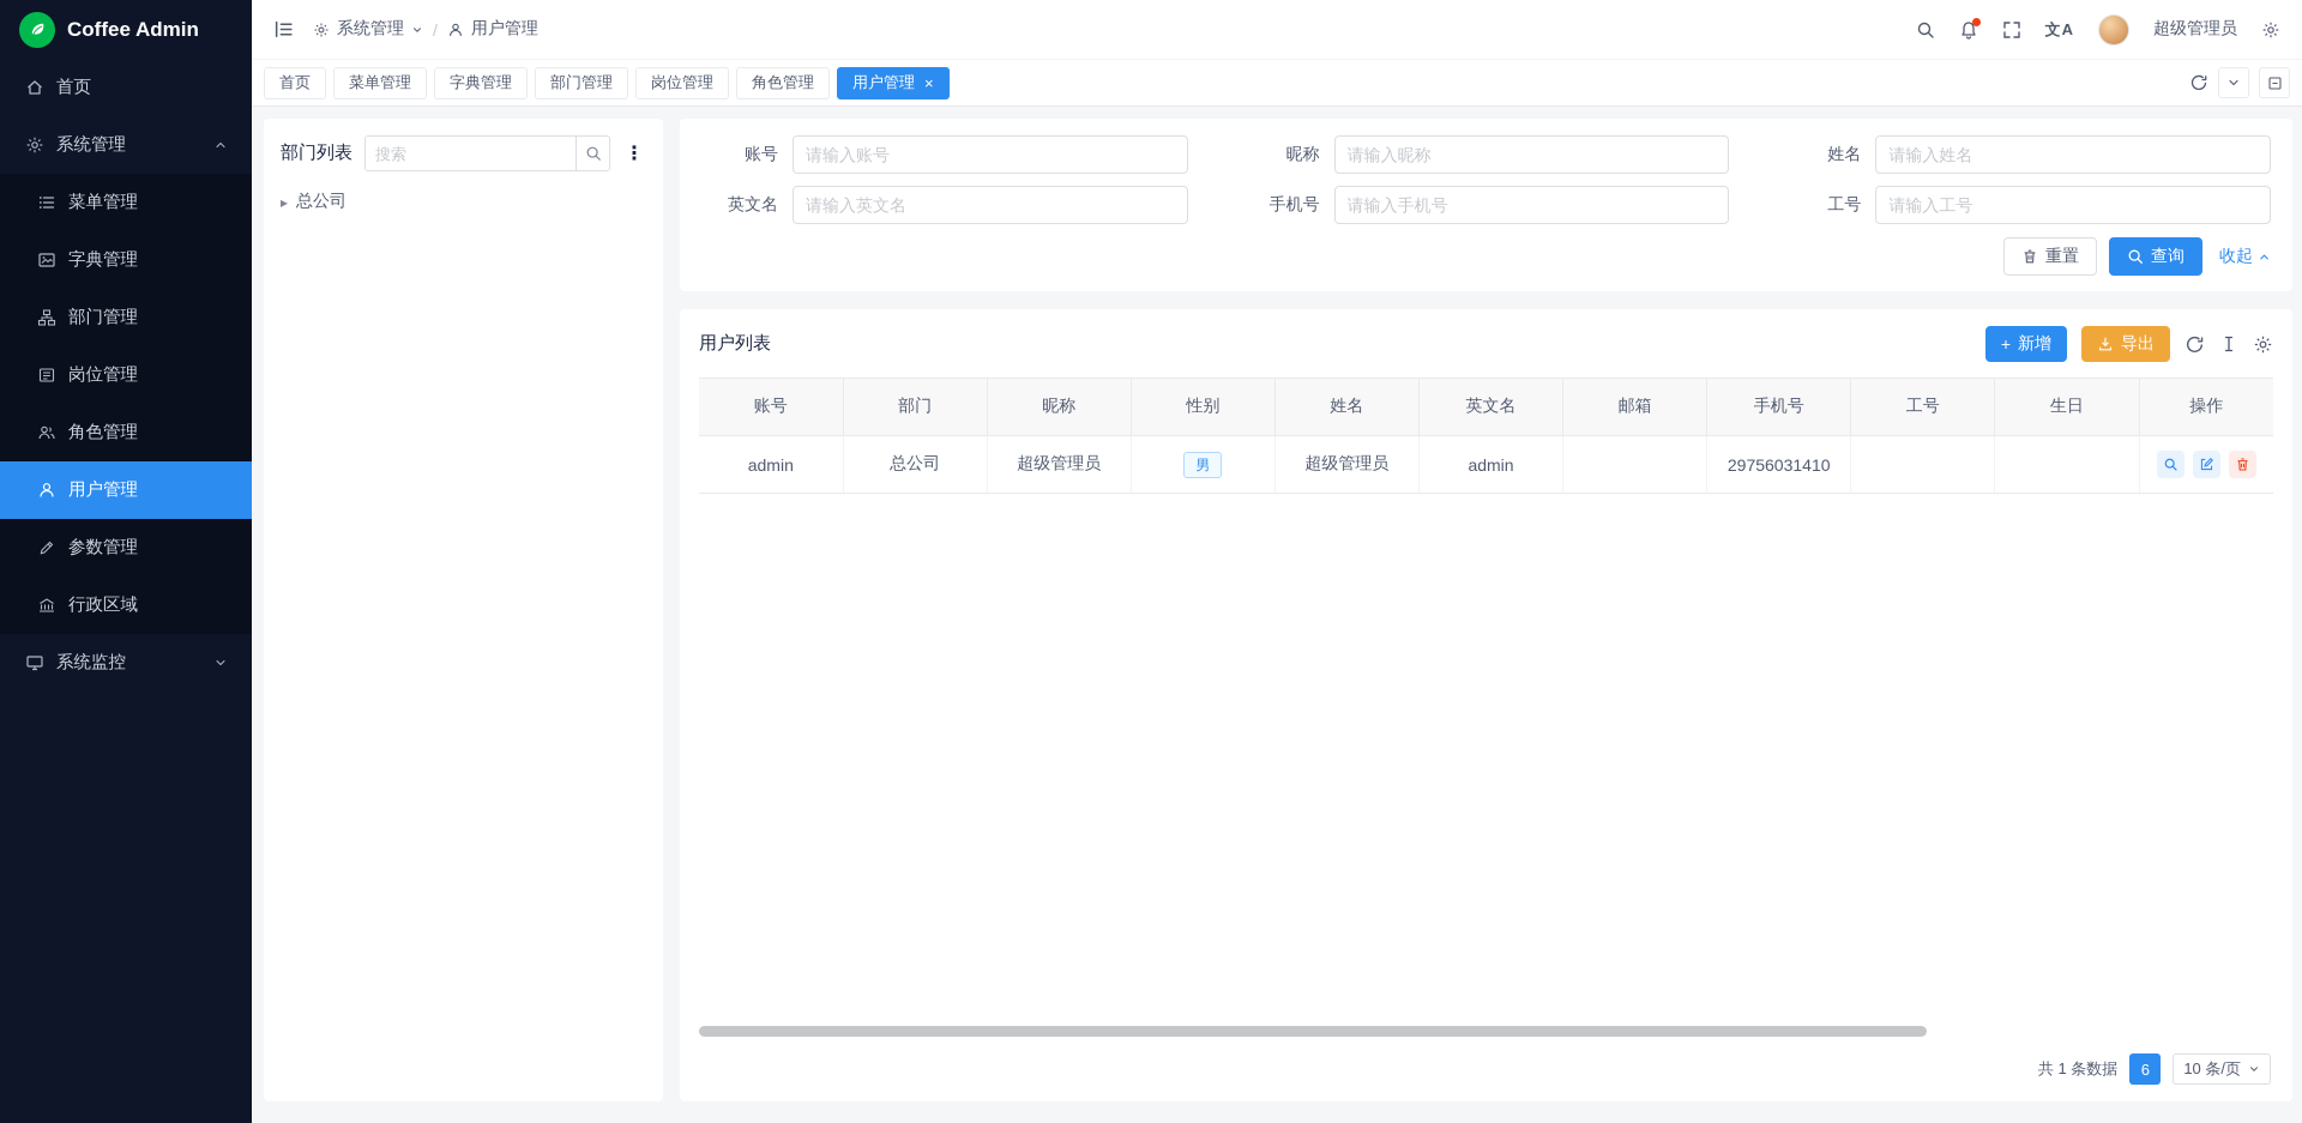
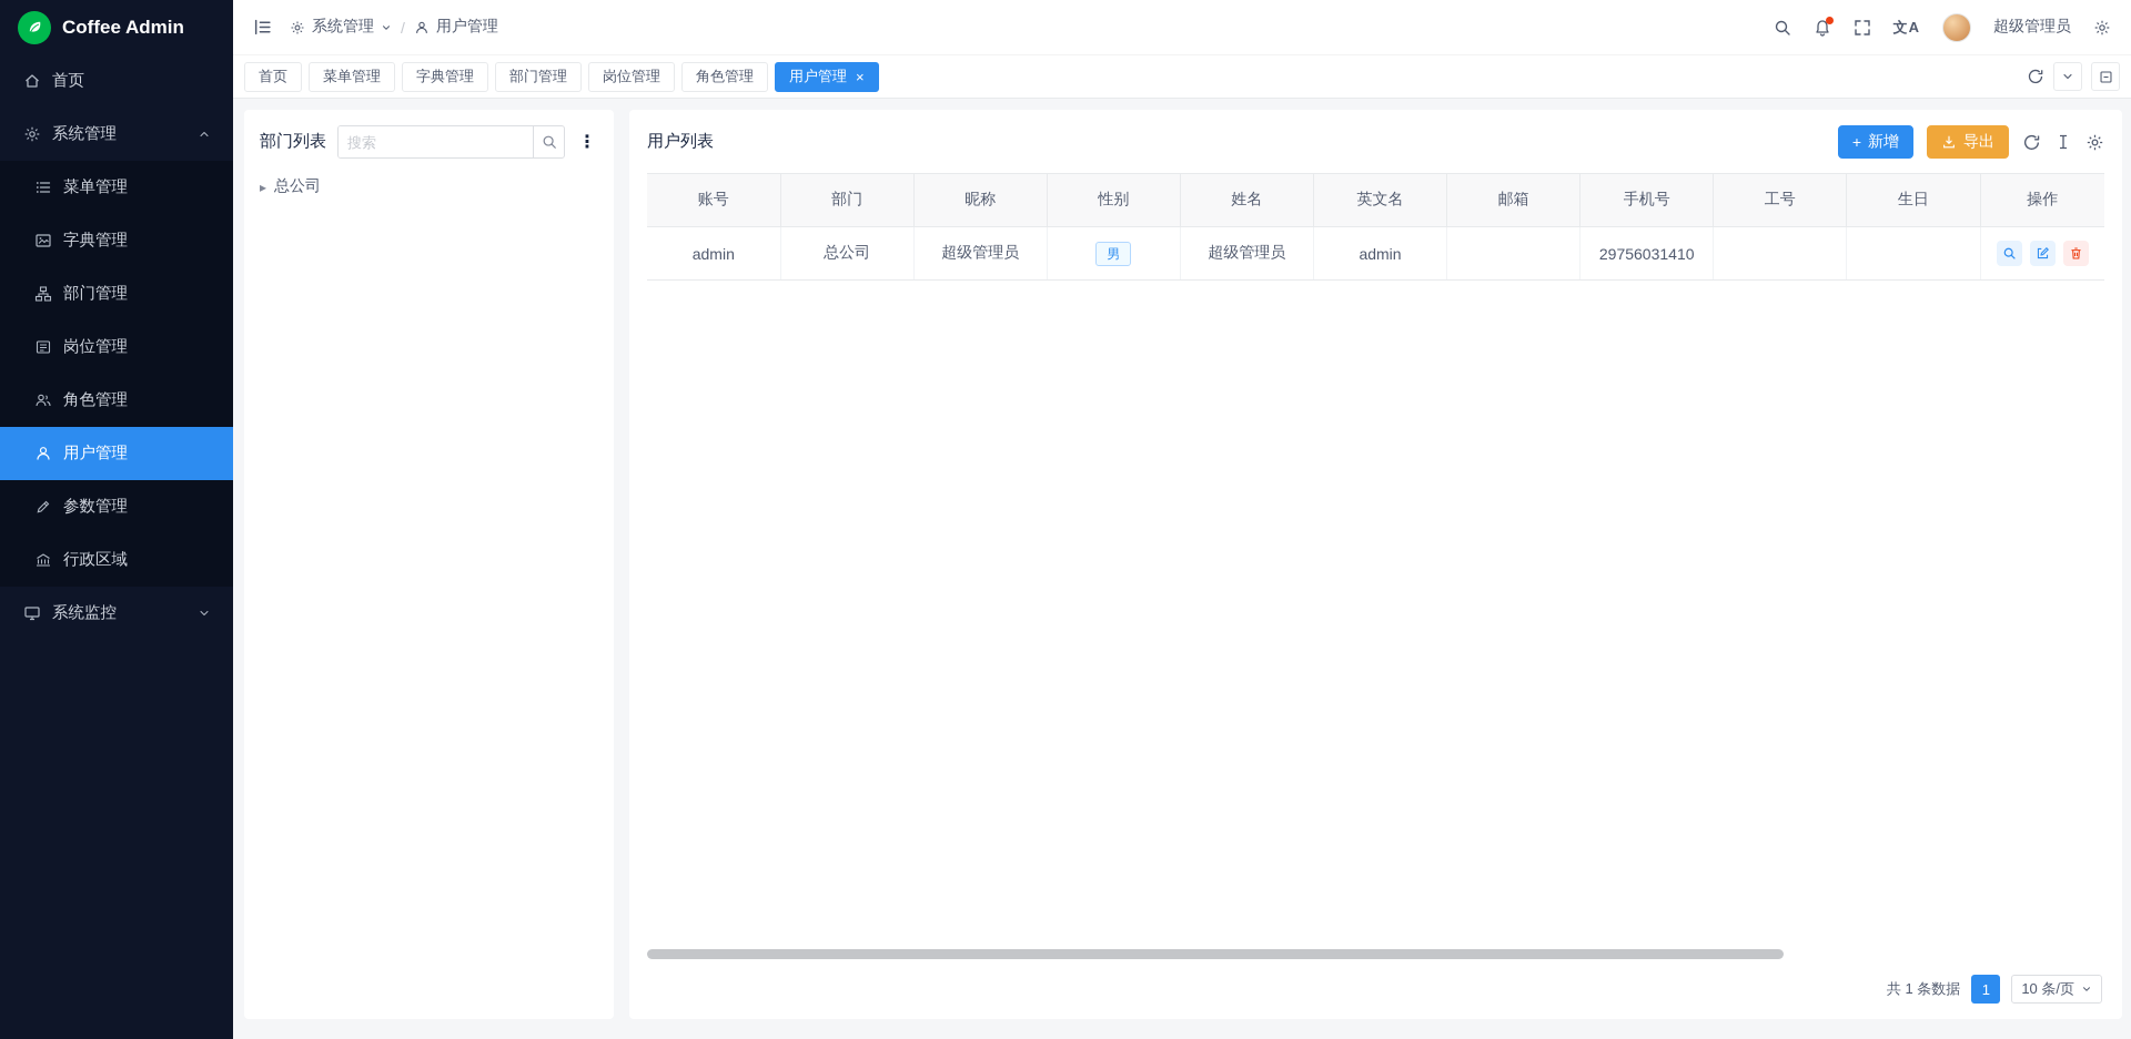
  Coffee Admin
  首页
  系统管理
  菜单管理
  字典管理
  部门管理
  岗位管理
  角色管理
  用户管理
  参数管理
  行政区域
  系统监控
  系统管理
  /
  用户管理
  文A
  超级管理员
  首页
  菜单管理
  字典管理
  部门管理
  岗位管理
  角色管理
  用户管理
  ×
  部门列表
  搜索
  ⋮
  ▸
  总公司
- 账号
- 请输入账号
- 昵称
- 请输入昵称
- 姓名
- 请输入姓名
- 英文名
- 请输入英文名
- 手机号
- 请输入手机号
- 工号
- 请输入工号
- 重置
- 查询
- 收起
  用户列表
  +
  新增
  导出
  账号	部门	昵称	性别	姓名	英文名	邮箱	手机号	工号	生日	操作
  admin	总公司	超级管理员	男	超级管理员	admin		29756031410
  共 1 条数据
- 6
+ 1
  10 条/页
